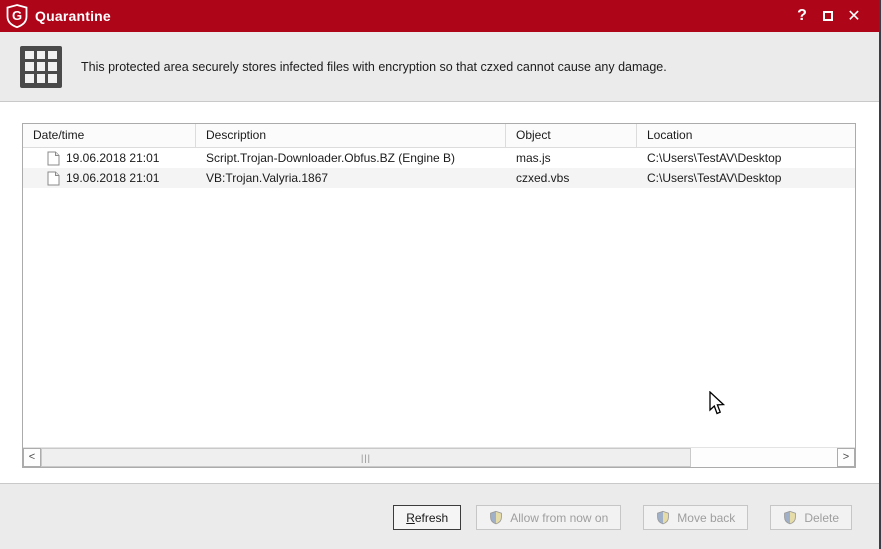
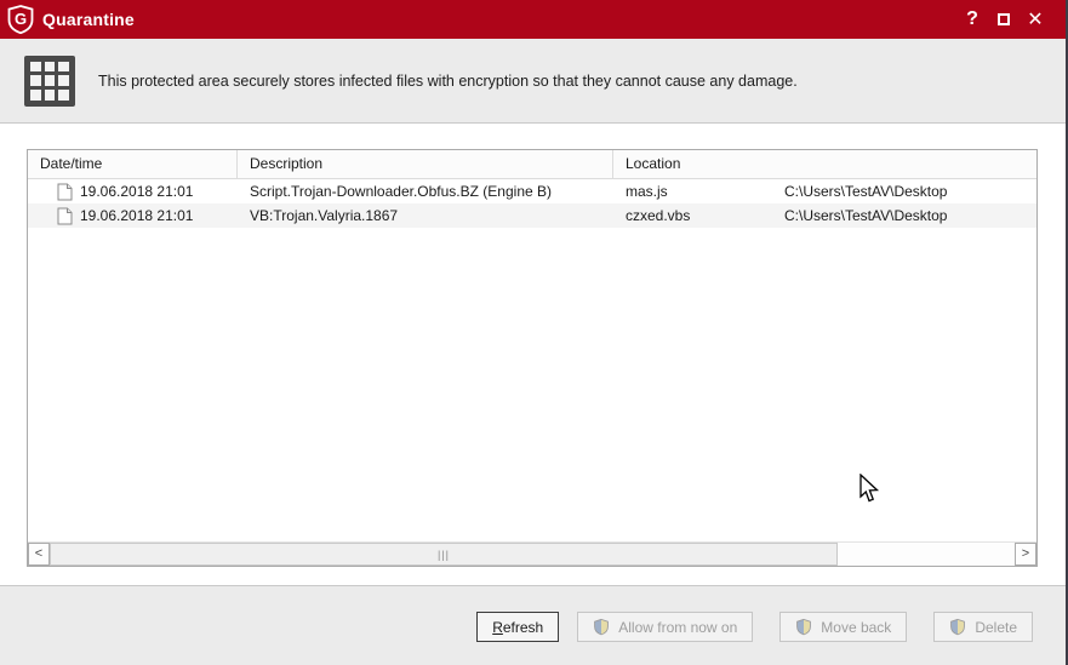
  G
  Quarantine
  ?
  ✕
- This protected area securely stores infected files with encryption so that czxed cannot cause any damage.
+ This protected area securely stores infected files with encryption so that they cannot cause any damage.
  Date/time
  Description
- Object
  Location
  19.06.2018 21:01
  Script.Trojan-Downloader.Obfus.BZ (Engine B)
  mas.js
  C:\Users\TestAV\Desktop
  19.06.2018 21:01
  VB:Trojan.Valyria.1867
  czxed.vbs
  C:\Users\TestAV\Desktop
  <
  |||
  >
  R
  efresh
  Allow from now on
  Move back
  Delete
